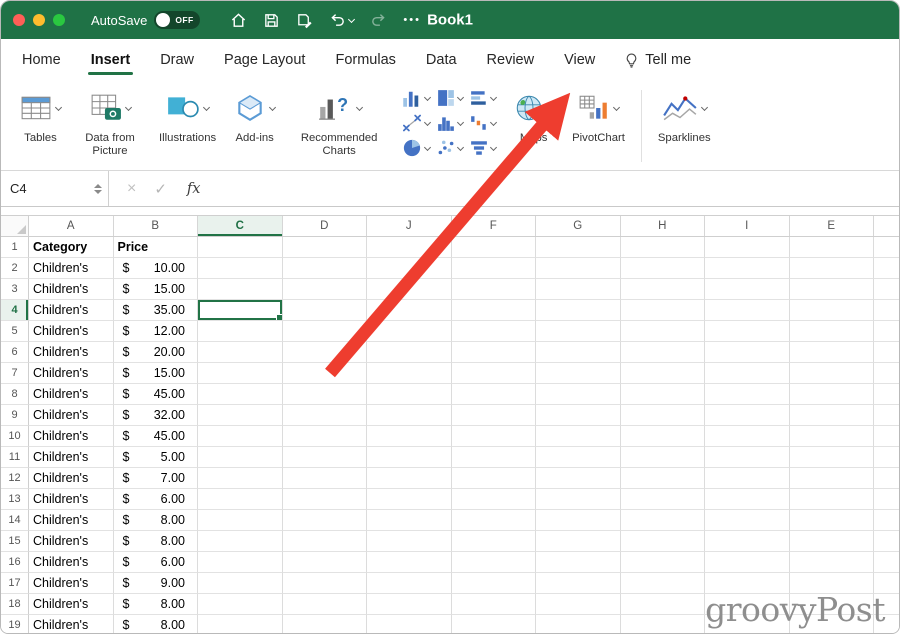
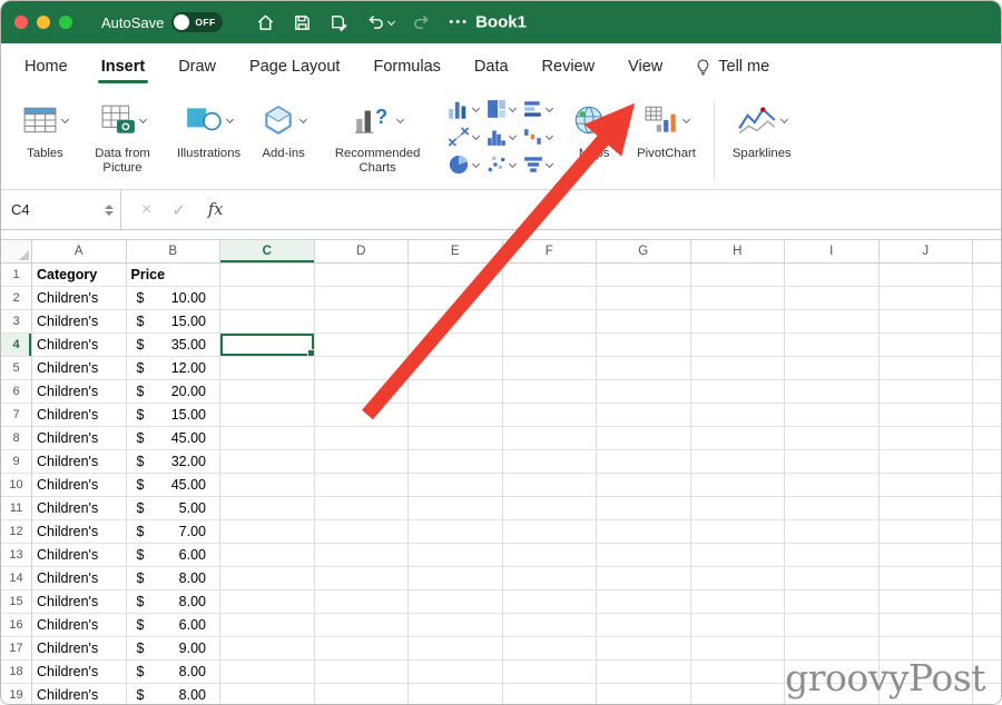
  AutoSave
  OFF
  •••
  Book1
  Home
  Insert
  Draw
  Page Layout
  Formulas
  Data
  Review
  View
  Tell me
  Tables
  Data from Picture
  Illustrations
  Add-ins
  ?
  Recommended Charts
  PivotChart
  Sparklines
  C4
  ×
  ✓
  fx
  A
  B
  C
  D
- J
+ E
  F
  G
  H
  I
- E
+ J
  1
  Category
  Price
  2
  Children's
  $
  10.00
  3
  Children's
  $
  15.00
  4
  Children's
  $
  35.00
  5
  Children's
  $
  12.00
  6
  Children's
  $
  20.00
  7
  Children's
  $
  15.00
  8
  Children's
  $
  45.00
  9
  Children's
  $
  32.00
  10
  Children's
  $
  45.00
  11
  Children's
  $
  5.00
  12
  Children's
  $
  7.00
  13
  Children's
  $
  6.00
  14
  Children's
  $
  8.00
  15
  Children's
  $
  8.00
  16
  Children's
  $
  6.00
  17
  Children's
  $
  9.00
  18
  Children's
  $
  8.00
  19
  Children's
  $
  8.00
  groovyPost
